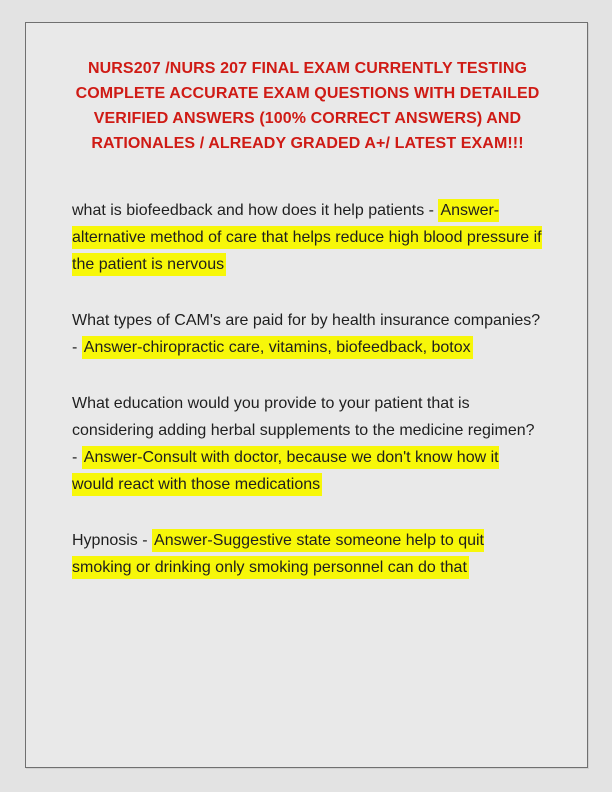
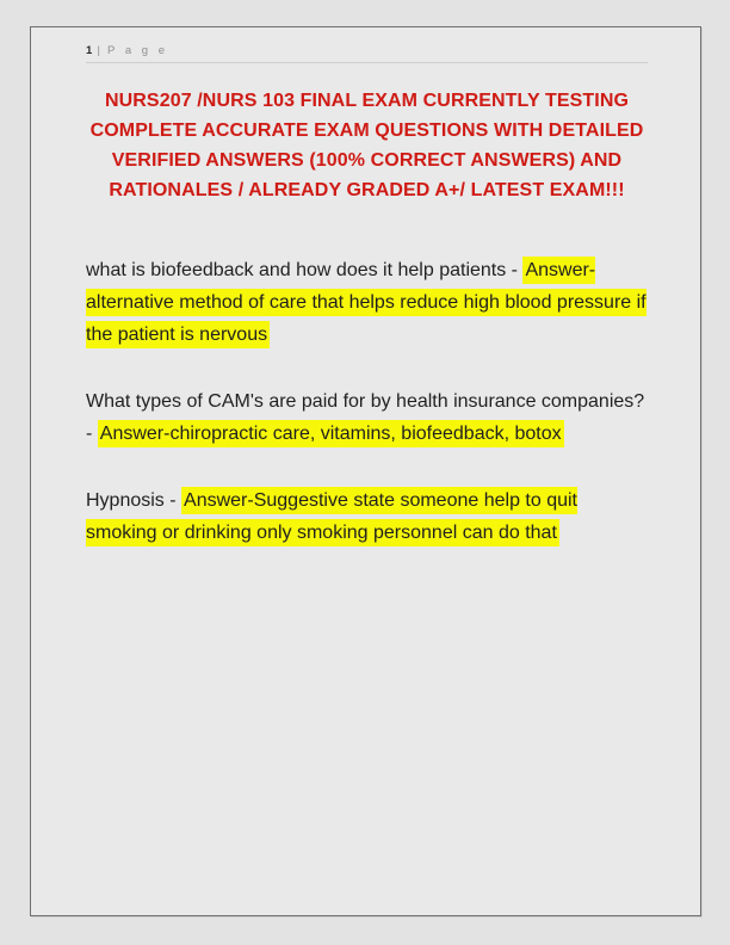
+ 1 | P a g e
- NURS207 /NURS 207 FINAL EXAM CURRENTLY TESTING COMPLETE ACCURATE EXAM QUESTIONS WITH DETAILED VERIFIED ANSWERS (100% CORRECT ANSWERS) AND RATIONALES / ALREADY GRADED A+/ LATEST EXAM!!!
+ NURS207 /NURS 103 FINAL EXAM CURRENTLY TESTING COMPLETE ACCURATE EXAM QUESTIONS WITH DETAILED VERIFIED ANSWERS (100% CORRECT ANSWERS) AND RATIONALES / ALREADY GRADED A+/ LATEST EXAM!!!
  what is biofeedback and how does it help patients - Answer-alternative method of care that helps reduce high blood pressure if the patient is nervous
  What types of CAM's are paid for by health insurance companies? - Answer-chiropractic care, vitamins, biofeedback, botox
- What education would you provide to your patient that is considering adding herbal supplements to the medicine regimen? - Answer-Consult with doctor, because we don't know how it would react with those medications
  Hypnosis - Answer-Suggestive state someone help to quit smoking or drinking only smoking personnel can do that
